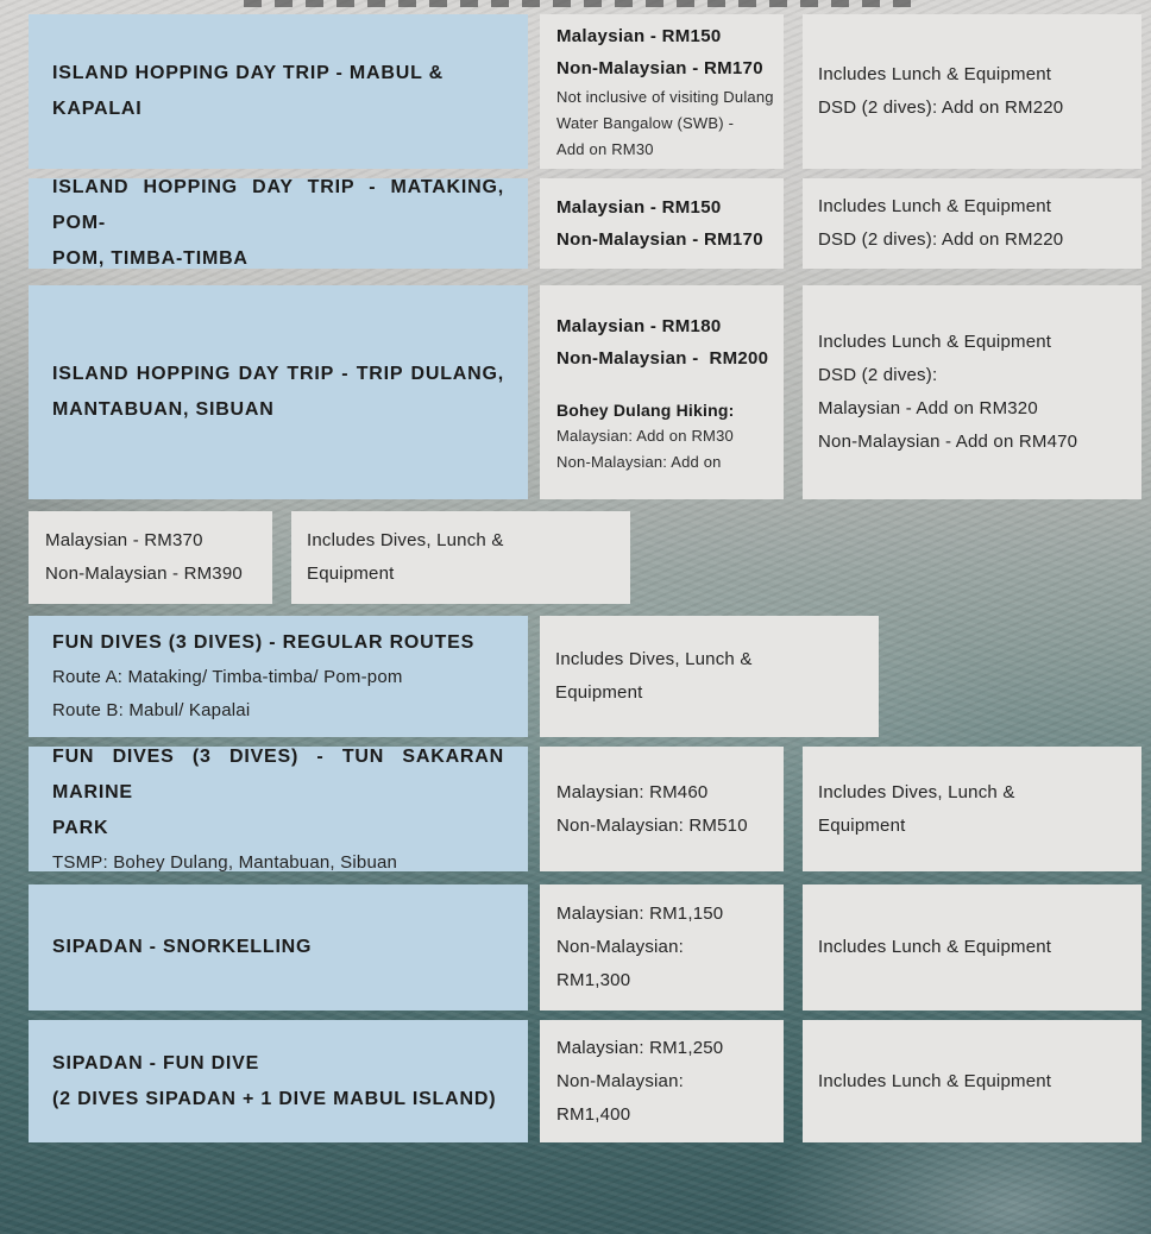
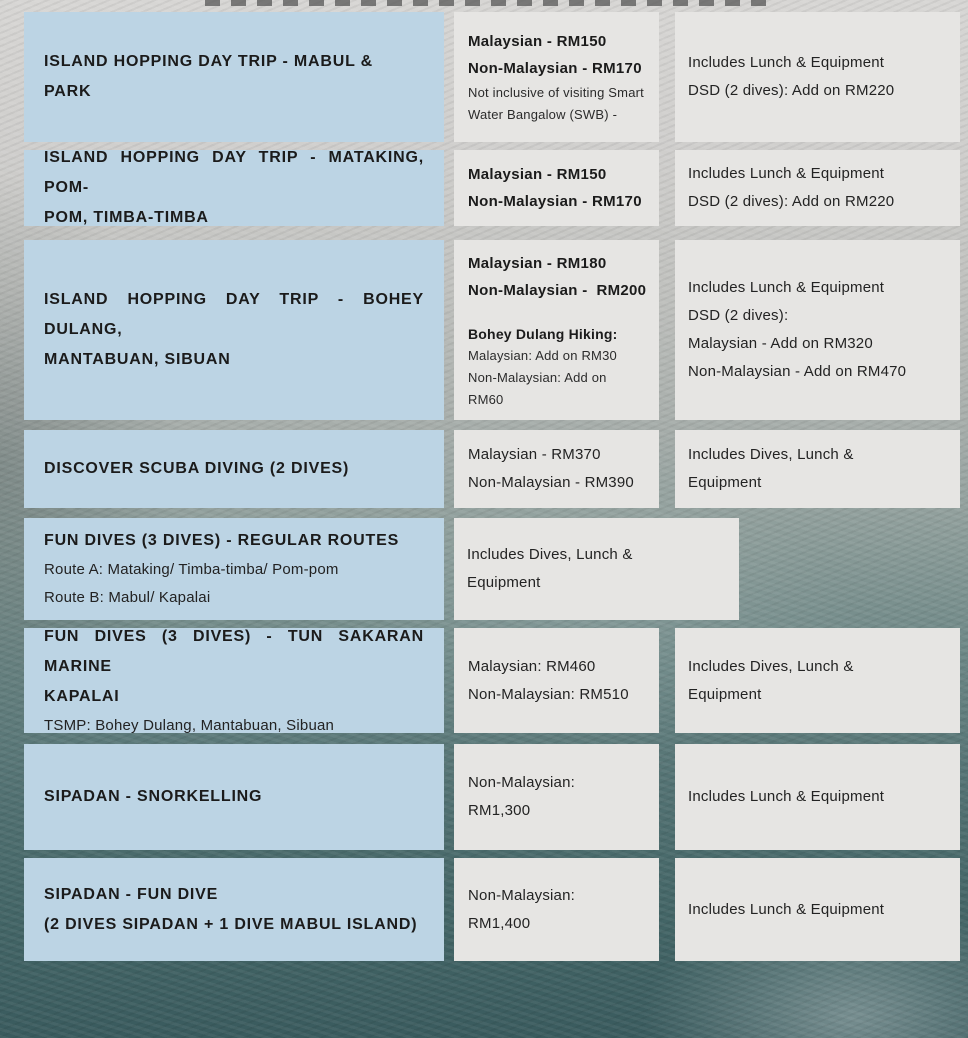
  ISLAND HOPPING DAY TRIP - MABUL &
- KAPALAI
+ PARK
  Malaysian - RM150
  Non-Malaysian - RM170
- Not inclusive of visiting Dulang
+ Not inclusive of visiting Smart
  Water Bangalow (SWB) -
- Add on RM30
  Includes Lunch & Equipment
  DSD (2 dives): Add on RM220
  ISLAND HOPPING DAY TRIP - MATAKING, POM-
  POM, TIMBA-TIMBA
  Malaysian - RM150
  Non-Malaysian - RM170
  Includes Lunch & Equipment
  DSD (2 dives): Add on RM220
- ISLAND HOPPING DAY TRIP - TRIP DULANG,
+ ISLAND HOPPING DAY TRIP - BOHEY DULANG,
  MANTABUAN, SIBUAN
  Malaysian - RM180
  Non-Malaysian - RM200
  Bohey Dulang Hiking:
  Malaysian: Add on RM30
  Non-Malaysian: Add on
+ RM60
  Includes Lunch & Equipment
  DSD (2 dives):
  Malaysian - Add on RM320
  Non-Malaysian - Add on RM470
+ DISCOVER SCUBA DIVING (2 DIVES)
  Malaysian - RM370
  Non-Malaysian - RM390
  Includes Dives, Lunch &
  Equipment
  FUN DIVES (3 DIVES) - REGULAR ROUTES
  Route A: Mataking/ Timba-timba/ Pom-pom
  Route B: Mabul/ Kapalai
  Includes Dives, Lunch &
  Equipment
  FUN DIVES (3 DIVES) - TUN SAKARAN MARINE
- PARK
+ KAPALAI
  TSMP: Bohey Dulang, Mantabuan, Sibuan
  Malaysian: RM460
  Non-Malaysian: RM510
  Includes Dives, Lunch &
  Equipment
  SIPADAN - SNORKELLING
- Malaysian: RM1,150
  Non-Malaysian:
  RM1,300
  Includes Lunch & Equipment
  SIPADAN - FUN DIVE
  (2 DIVES SIPADAN + 1 DIVE MABUL ISLAND)
- Malaysian: RM1,250
  Non-Malaysian:
  RM1,400
  Includes Lunch & Equipment
